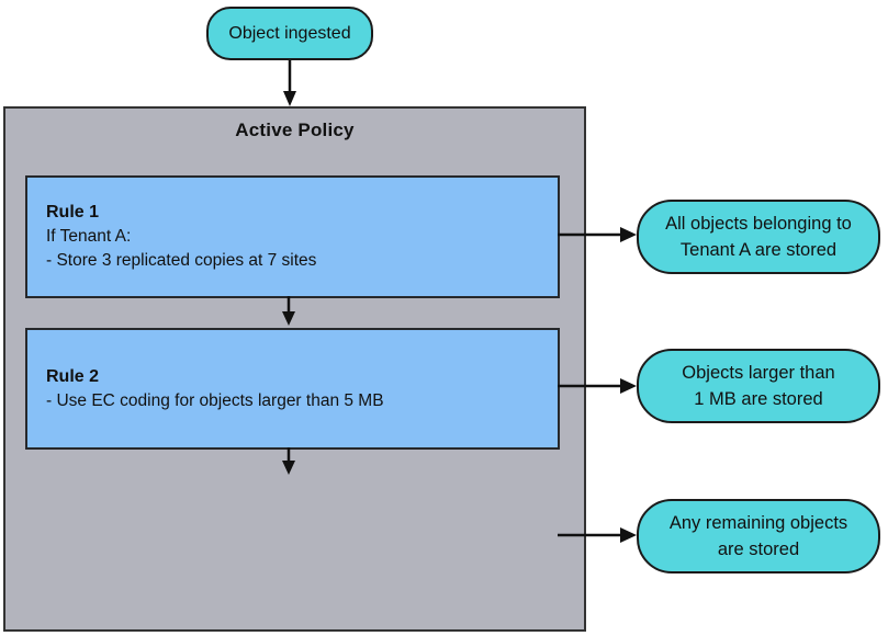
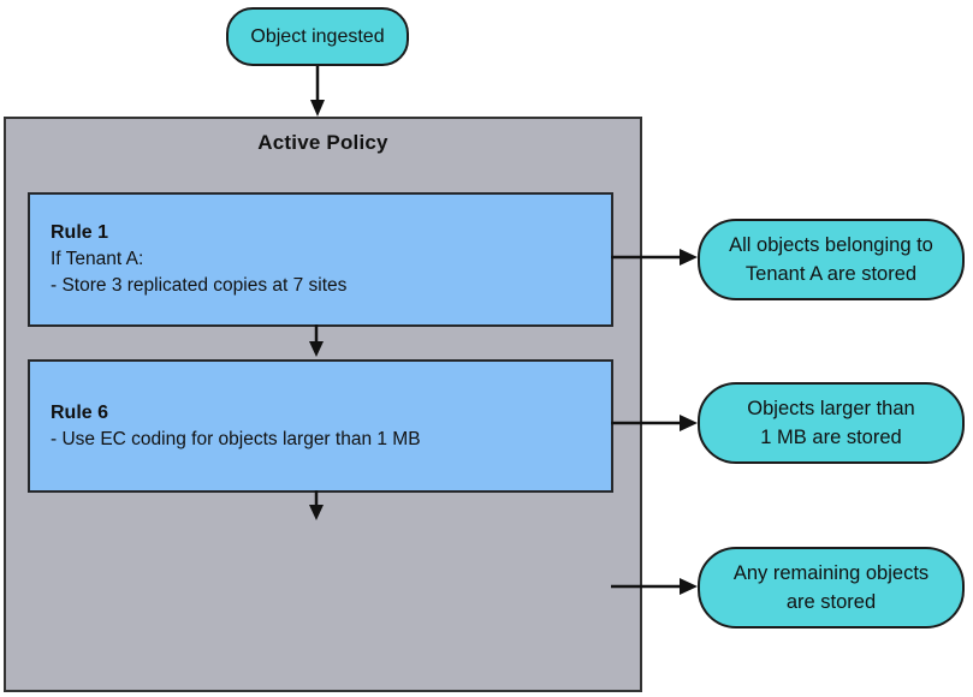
  Object ingested
  Active Policy
  Rule 1
  If Tenant A:
  - Store 3 replicated copies at 7 sites
- Rule 2
+ Rule 6
- - Use EC coding for objects larger than 5 MB
+ - Use EC coding for objects larger than 1 MB
  All objects belonging to
  Tenant A are stored
  Objects larger than
  1 MB are stored
  Any remaining objects
  are stored
